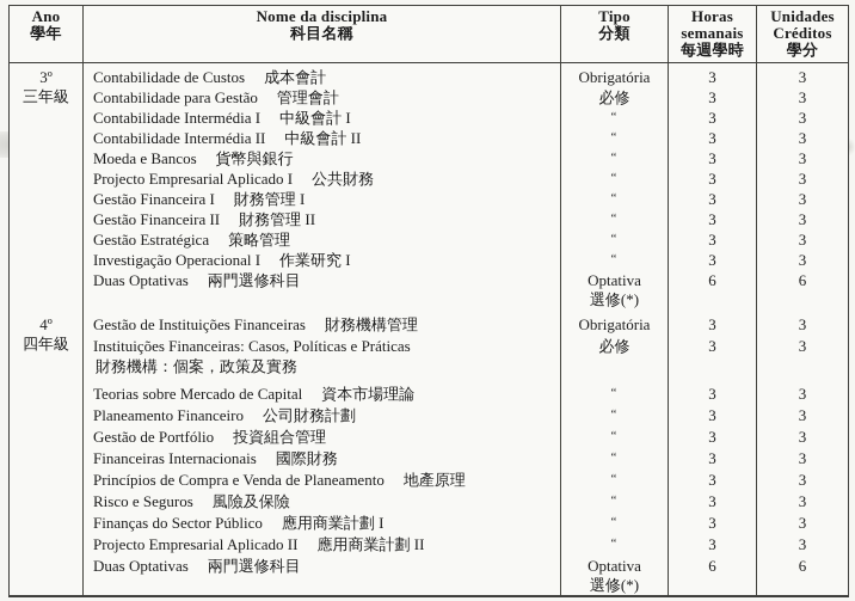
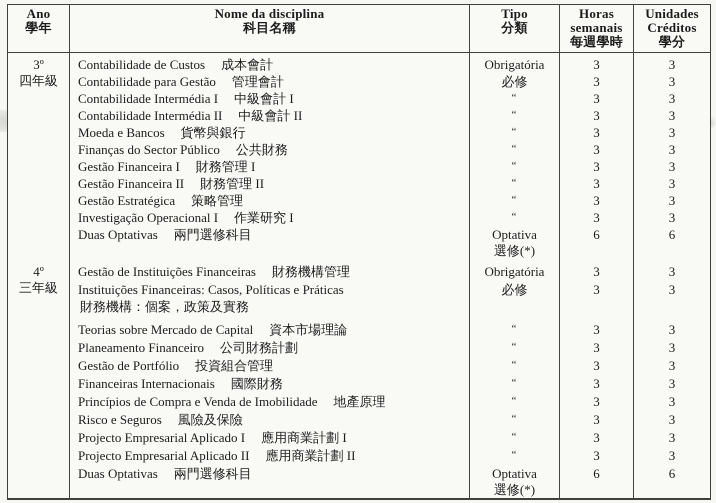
  Ano 學年	Nome da disciplina 科目名稱	Tipo 分類	Horas semanais 每週學時	Unidades Créditos 學分
- 3º三年級	Contabilidade de Custos 成本會計	Obrigatória	3	3
+ 3º四年級	Contabilidade de Custos 成本會計	Obrigatória	3	3
  Contabilidade para Gestão 管理會計	必修	3	3
  Contabilidade Intermédia I 中級會計 I	“	3	3
  Contabilidade Intermédia II 中級會計 II	“	3	3
  Moeda e Bancos 貨幣與銀行	“	3	3
- Projecto Empresarial Aplicado I 公共財務	“	3	3
+ Finanças do Sector Público 公共財務	“	3	3
  Gestão Financeira I 財務管理 I	“	3	3
  Gestão Financeira II 財務管理 II	“	3	3
  Gestão Estratégica 策略管理	“	3	3
  Investigação Operacional I 作業研究 I	“	3	3
  Duas Optativas 兩門選修科目	Optativa選修(*)	6	6
- 4º四年級	Gestão de Instituições Financeiras 財務機構管理	Obrigatória	3	3
+ 4º三年級	Gestão de Instituições Financeiras 財務機構管理	Obrigatória	3	3
  Instituições Financeiras: Casos, Políticas e Práticas財務機構：個案，政策及實務	必修	3	3
  Teorias sobre Mercado de Capital 資本市場理論	“	3	3
  Planeamento Financeiro 公司財務計劃	“	3	3
  Gestão de Portfólio 投資組合管理	“	3	3
  Financeiras Internacionais 國際財務	“	3	3
- Princípios de Compra e Venda de Planeamento 地產原理	“	3	3
+ Princípios de Compra e Venda de Imobilidade 地產原理	“	3	3
  Risco e Seguros 風險及保險	“	3	3
- Finanças do Sector Público 應用商業計劃 I	“	3	3
+ Projecto Empresarial Aplicado I 應用商業計劃 I	“	3	3
  Projecto Empresarial Aplicado II 應用商業計劃 II	“	3	3
  Duas Optativas 兩門選修科目	Optativa選修(*)	6	6
